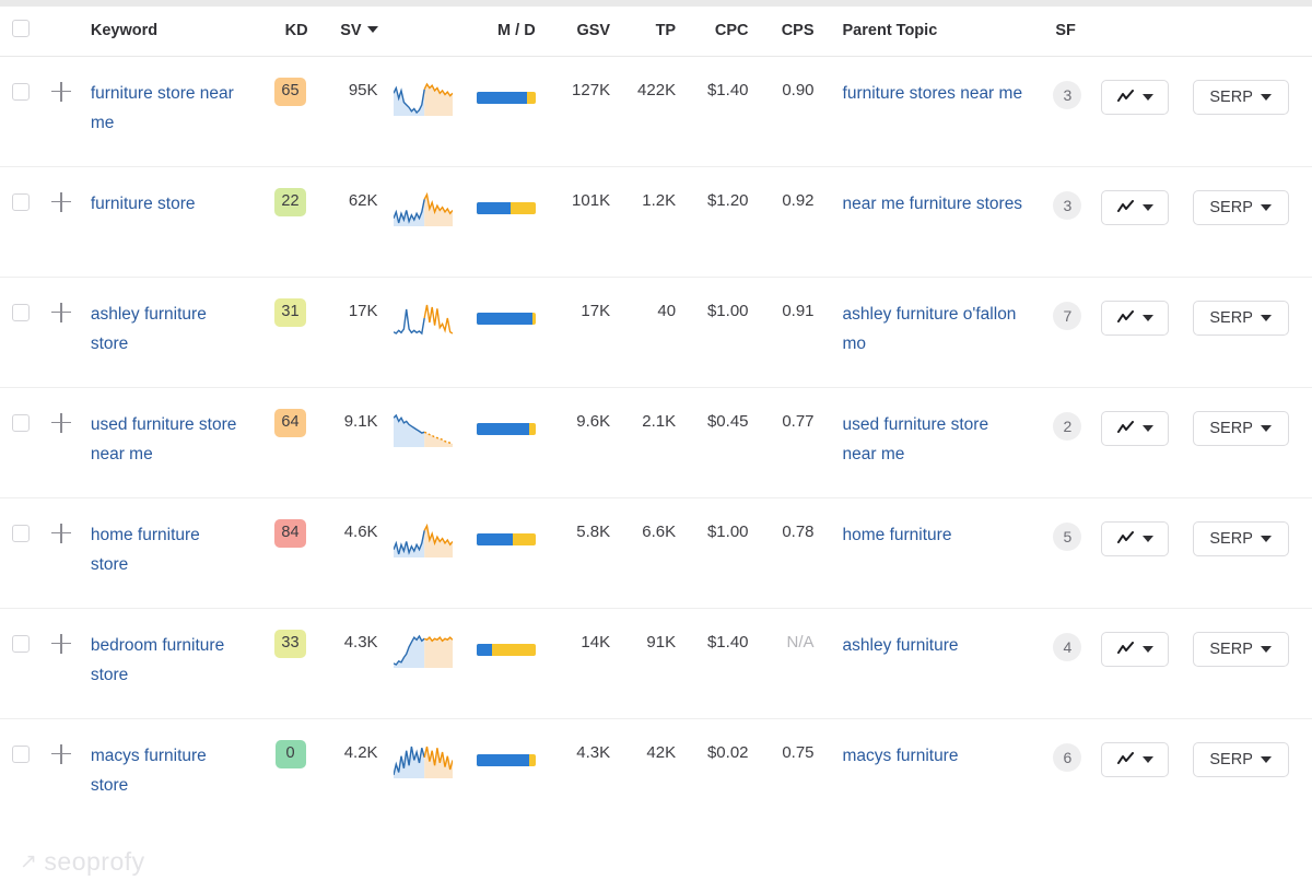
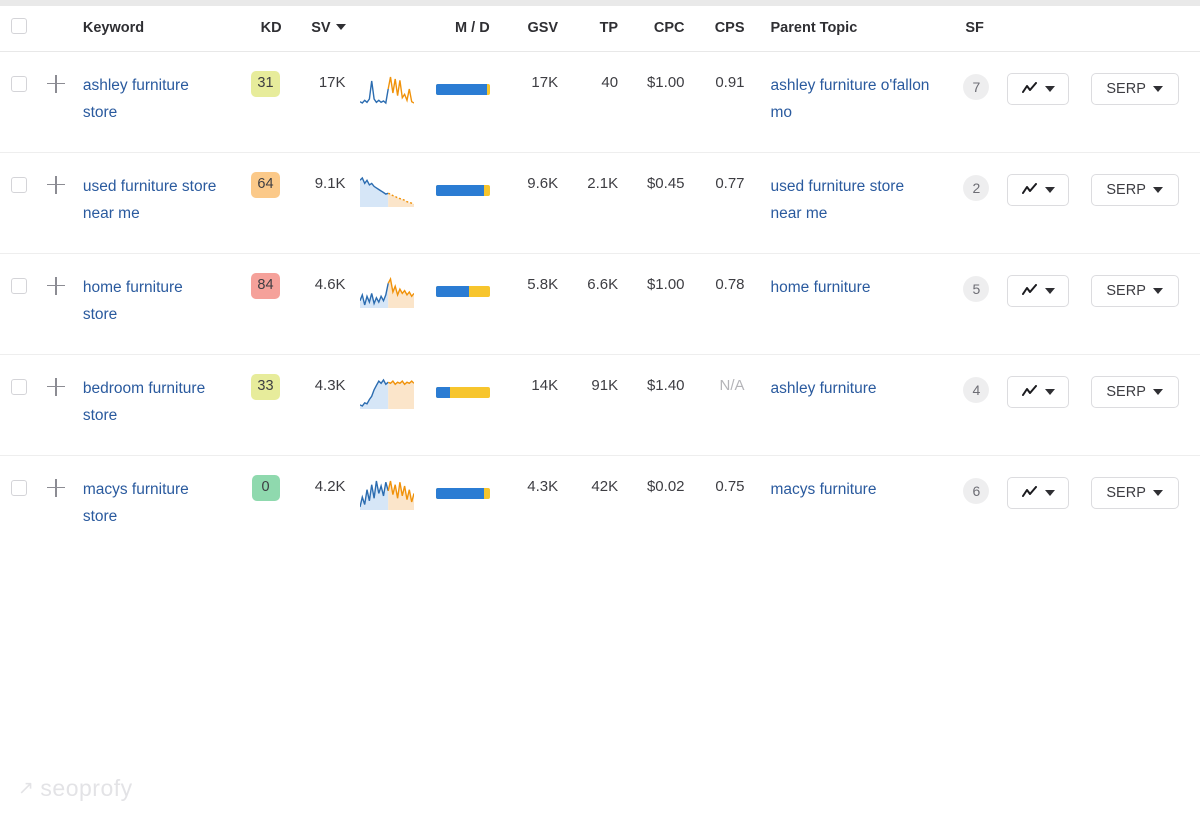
  		Keyword	KD	SV		M / D	GSV	TP	CPC	CPS	Parent Topic	SF
- 		furniture store near me	65	95K			127K	422K	$1.40	0.90	furniture stores near me	3		SERP
- 		furniture store	22	62K			101K	1.2K	$1.20	0.92	near me furniture stores	3		SERP
  		ashley furniture store	31	17K			17K	40	$1.00	0.91	ashley furniture o'fallon mo	7		SERP
  		used furniture store near me	64	9.1K			9.6K	2.1K	$0.45	0.77	used furniture store near me	2		SERP
  		home furniture store	84	4.6K			5.8K	6.6K	$1.00	0.78	home furniture	5		SERP
  		bedroom furniture store	33	4.3K			14K	91K	$1.40	N/A	ashley furniture	4		SERP
  		macys furniture store	0	4.2K			4.3K	42K	$0.02	0.75	macys furniture	6		SERP
  ↗
  seoprofy
